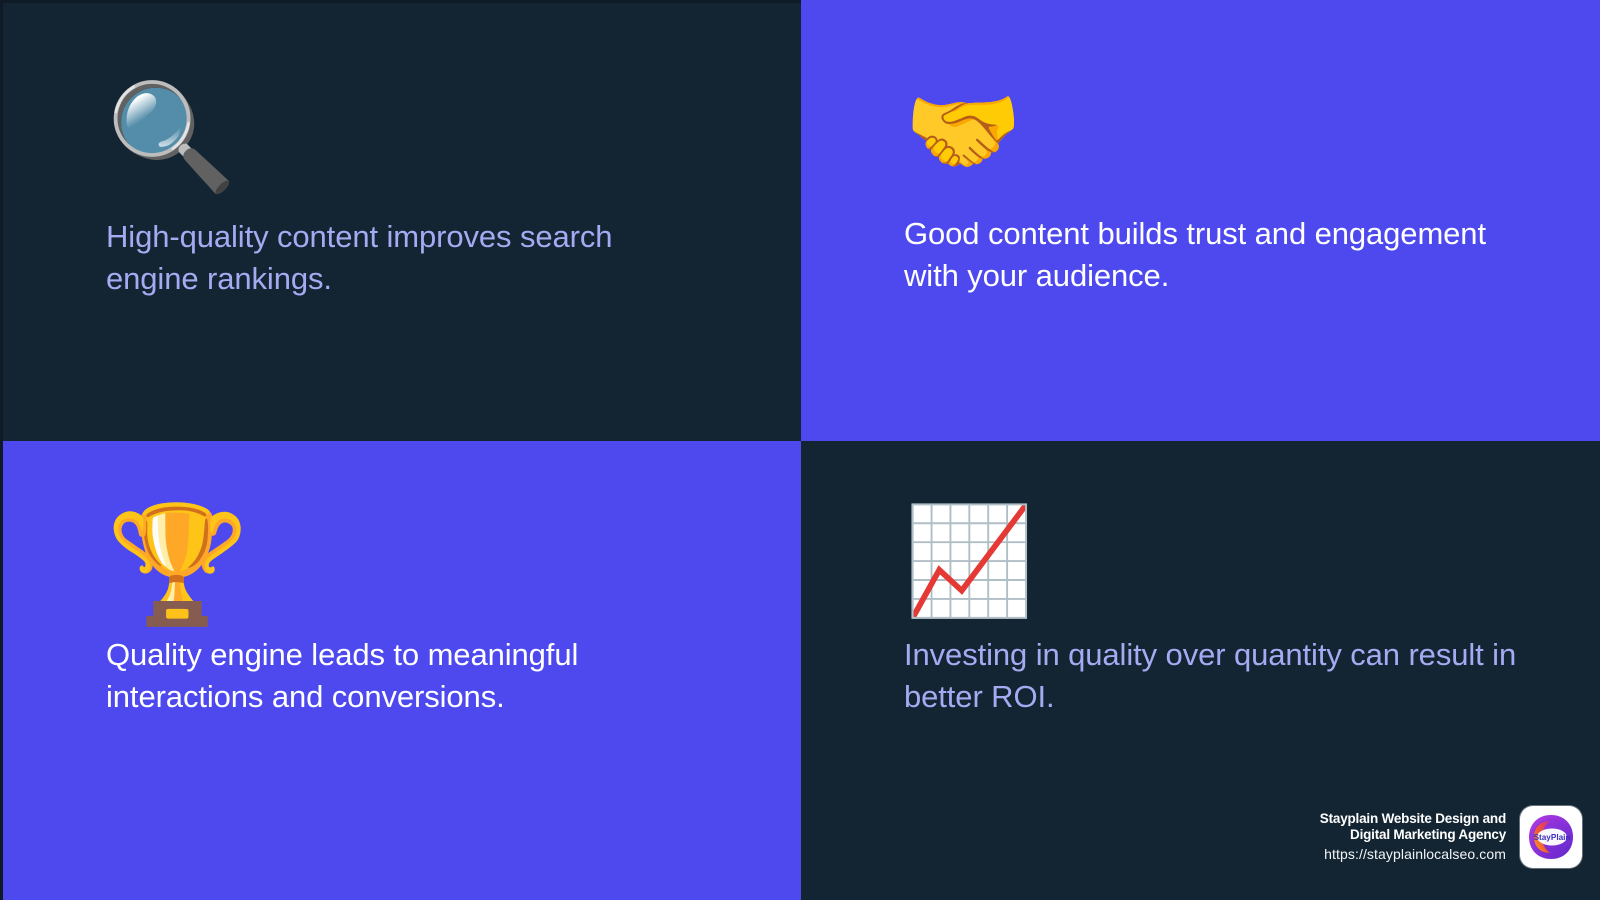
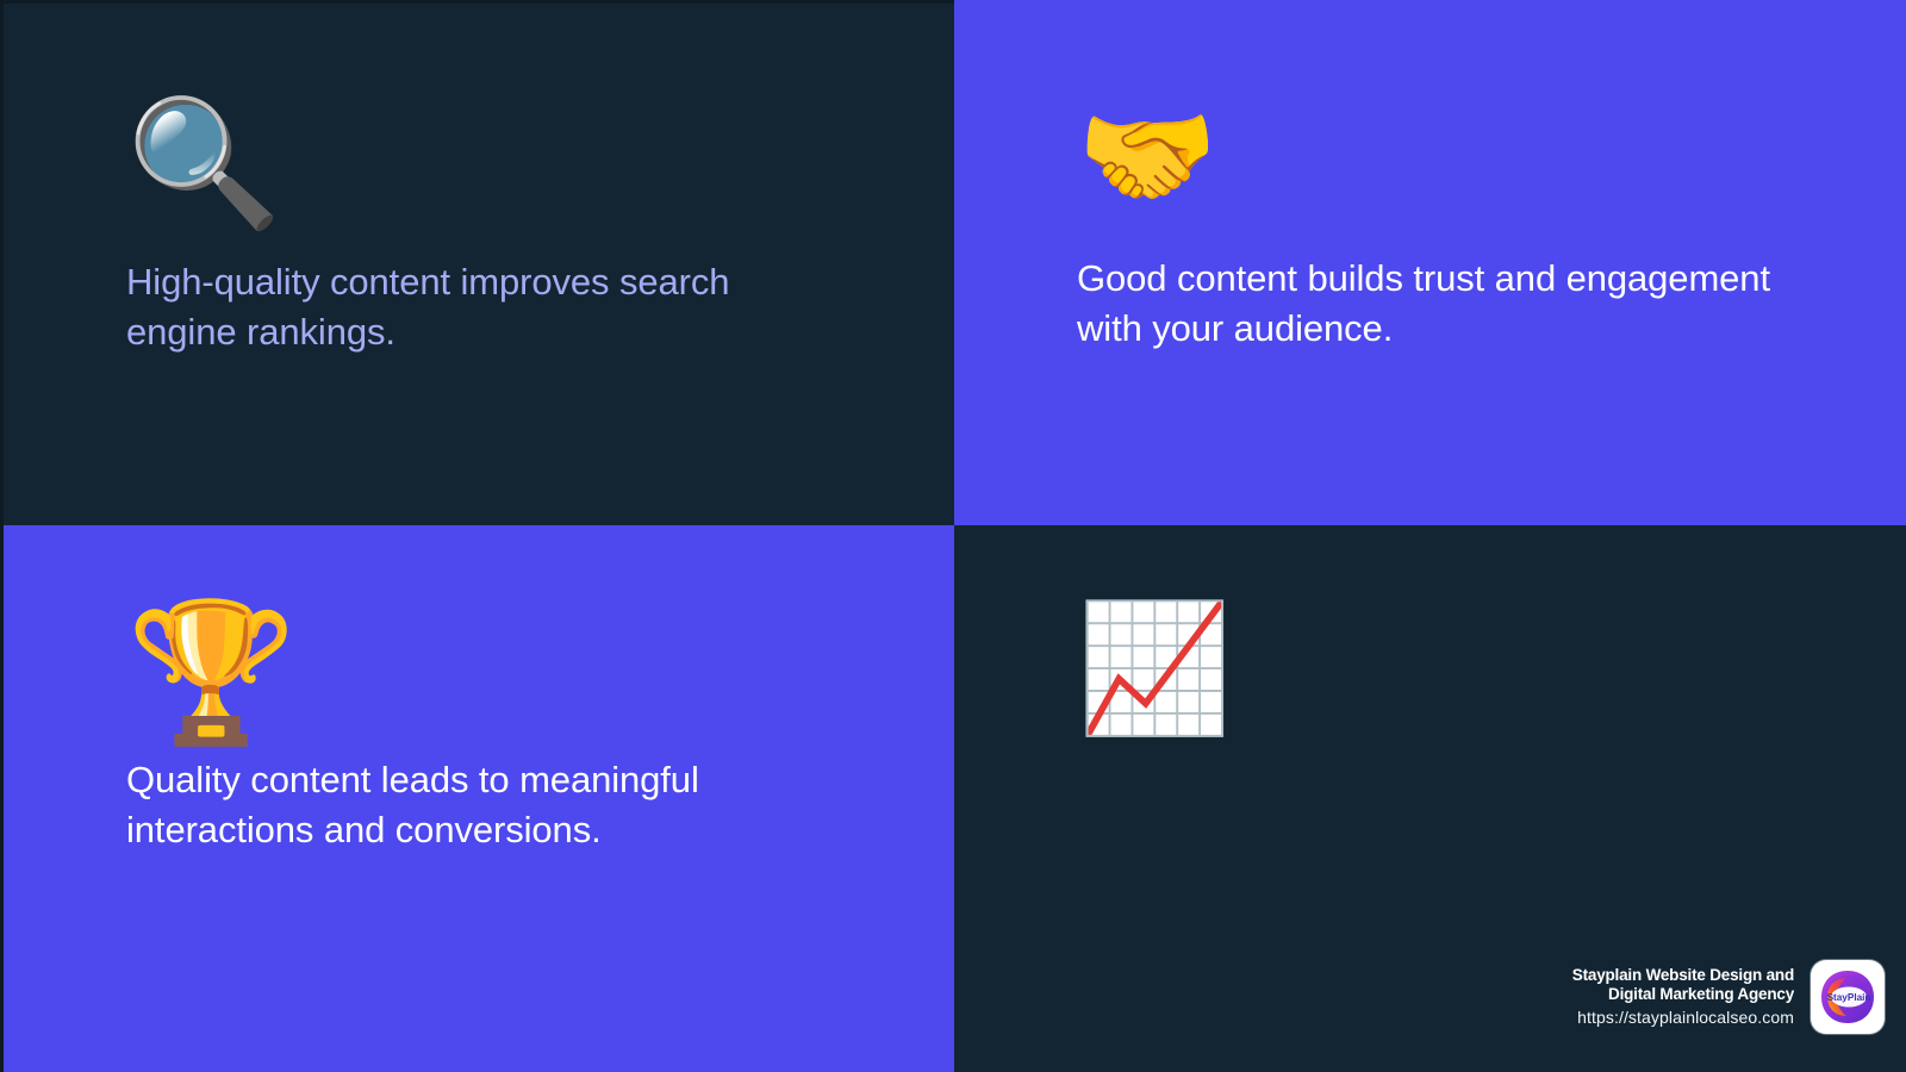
  🔍
  High-quality content improves search engine rankings.
  🤝
  Good content builds trust and engagement with your audience.
  🏆
- Quality engine leads to meaningful interactions and conversions.
+ Quality content leads to meaningful interactions and conversions.
  📈
- Investing in quality over quantity can result in better ROI.
  Stayplain Website Design and
  Digital Marketing Agency
  https://stayplainlocalseo.com
  StayPlain
